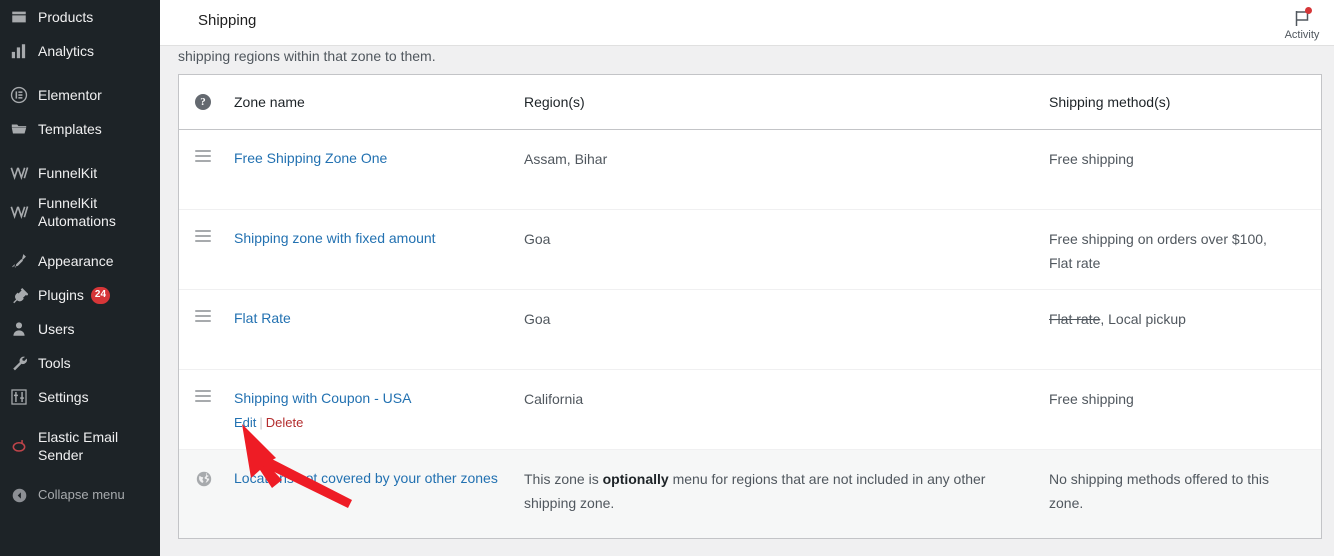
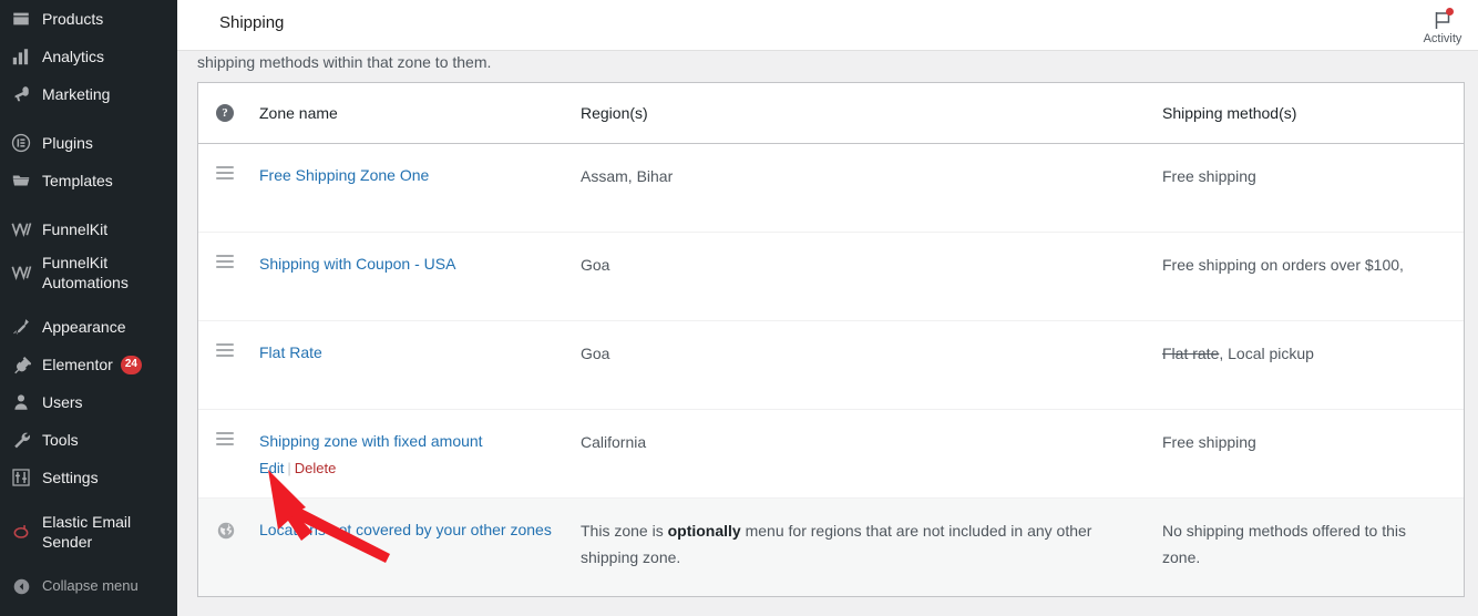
  Products
  Analytics
+ Marketing
- Elementor
+ Plugins
  Templates
  FunnelKit
  FunnelKit
  Automations
  Appearance
- Plugins
+ Elementor
  24
  Users
  Tools
  Settings
  Elastic Email
  Sender
  Collapse menu
  Shipping
  Activity
- shipping regions within that zone to them.
+ shipping methods within that zone to them.
  ?
  Zone name
  Region(s)
  Shipping method(s)
  Free Shipping Zone One
  Assam, Bihar
  Free shipping
- Shipping zone with fixed amount
+ Shipping with Coupon - USA
  Goa
  Free shipping on orders over $100,
- Flat rate
  Flat Rate
  Goa
  Flat rate, Local pickup
- Shipping with Coupon - USA
+ Shipping zone with fixed amount
  Edit | Delete
  California
  Free shipping
  Locanot covered by your other zones
  This zone is optionally menu for regions that are not included in any other shipping zone.
  No shipping methods offered to this zone.
